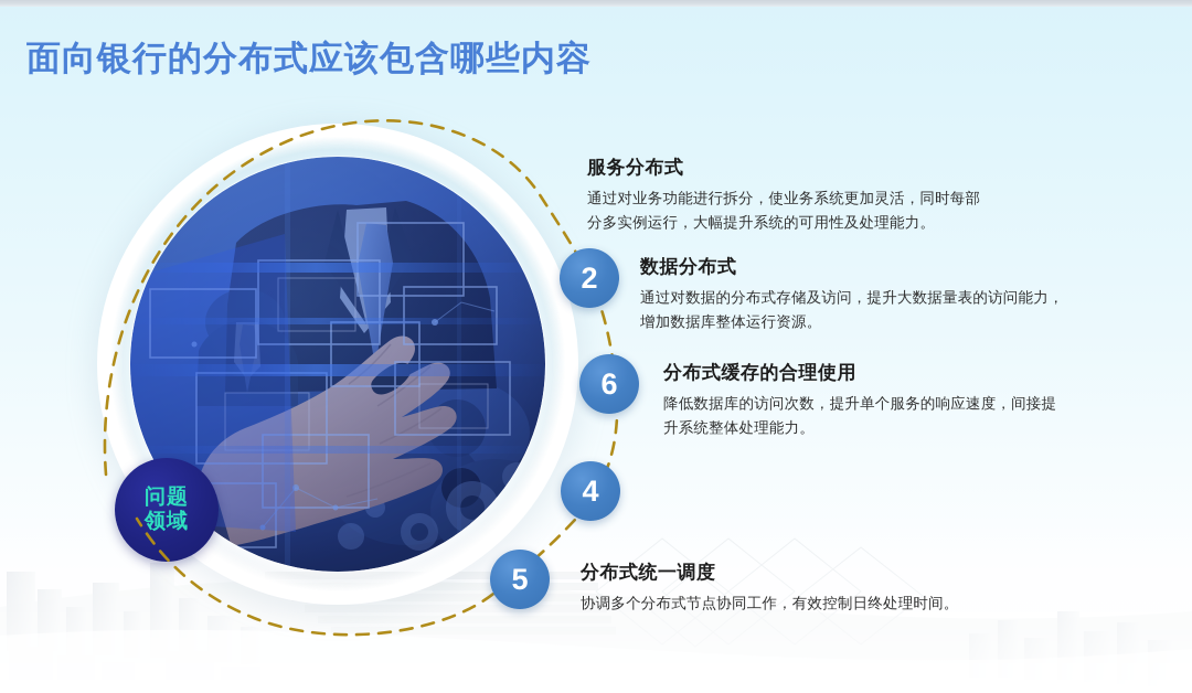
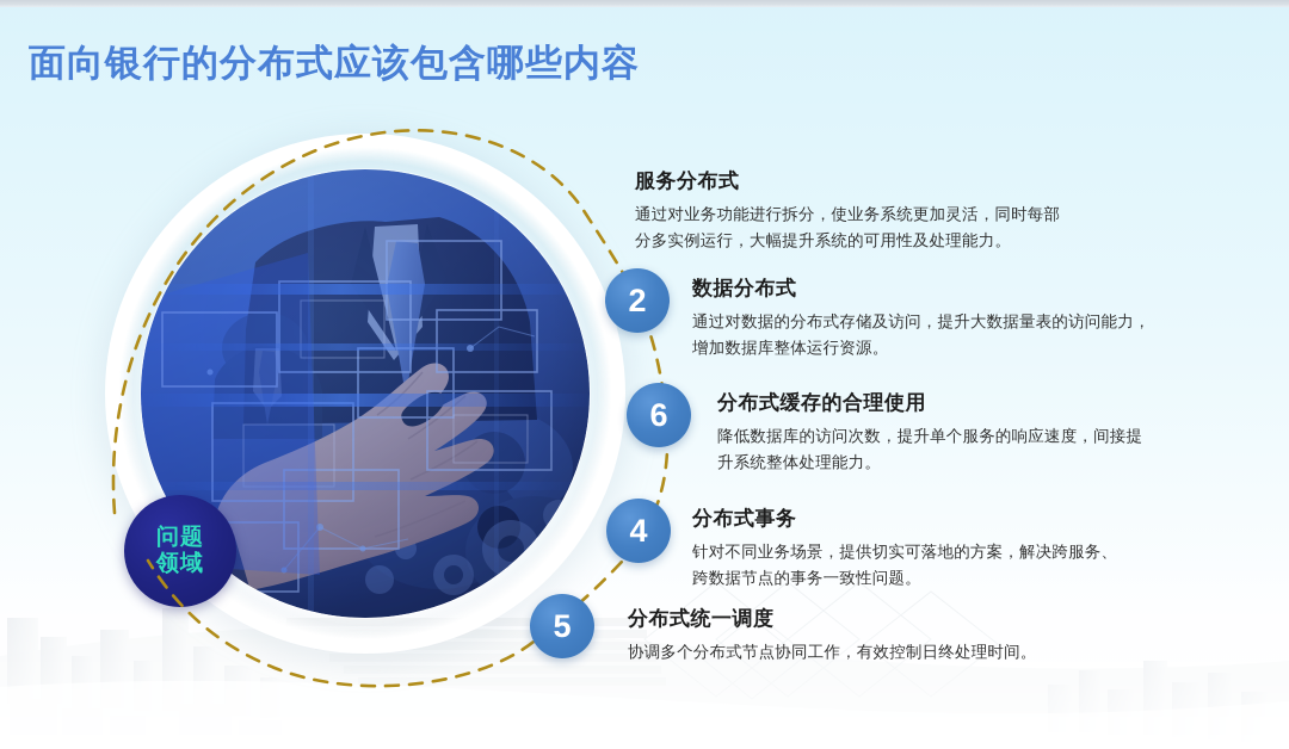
  面向银行的分布式应该包含哪些内容
  问题
  领域
  2
  6
  4
  5
  服务分布式
  通过对业务功能进行拆分，使业务系统更加灵活，同时每部
  分多实例运行，大幅提升系统的可用性及处理能力。
  数据分布式
  通过对数据的分布式存储及访问，提升大数据量表的访问能力，
  增加数据库整体运行资源。
  分布式缓存的合理使用
  降低数据库的访问次数，提升单个服务的响应速度，间接提
  升系统整体处理能力。
+ 分布式事务
+ 针对不同业务场景，提供切实可落地的方案，解决跨服务、
+ 跨数据节点的事务一致性问题。
  分布式统一调度
  协调多个分布式节点协同工作，有效控制日终处理时间。
